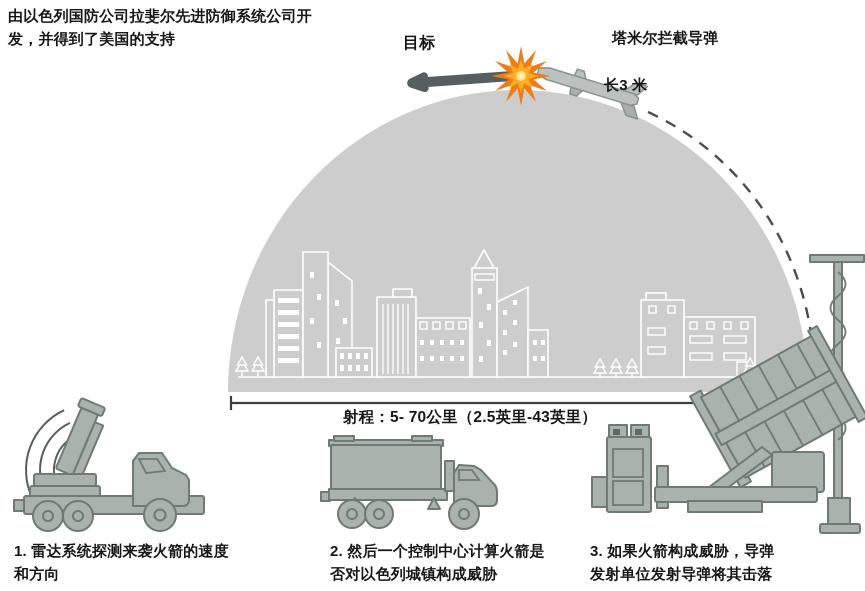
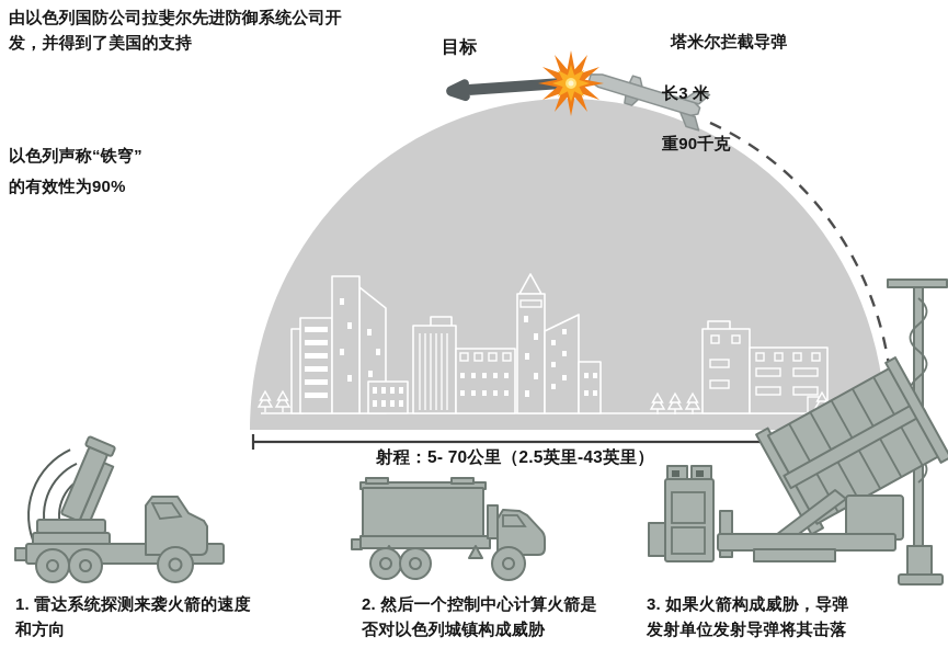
  由以色列国防公司拉斐尔先进防御系统公司开
  发，并得到了美国的支持
  目标
  塔米尔拦截导弹
  长3 米
+ 重90千克
+ 以色列声称“铁穹”
+ 的有效性为90%
  射程：5- 70公里（2.5英里-43英里）
  1. 雷达系统探测来袭火箭的速度
  和方向
  2. 然后一个控制中心计算火箭是
  否对以色列城镇构成威胁
  3. 如果火箭构成威胁，导弹
  发射单位发射导弹将其击落
